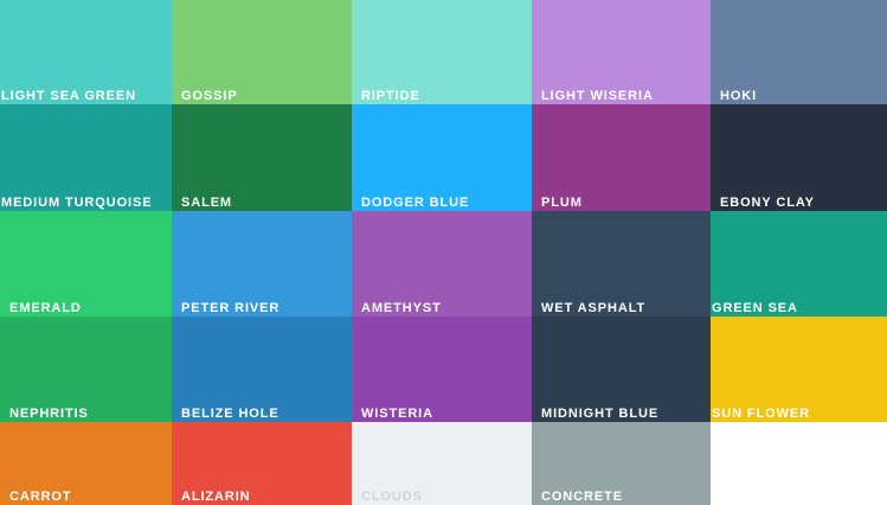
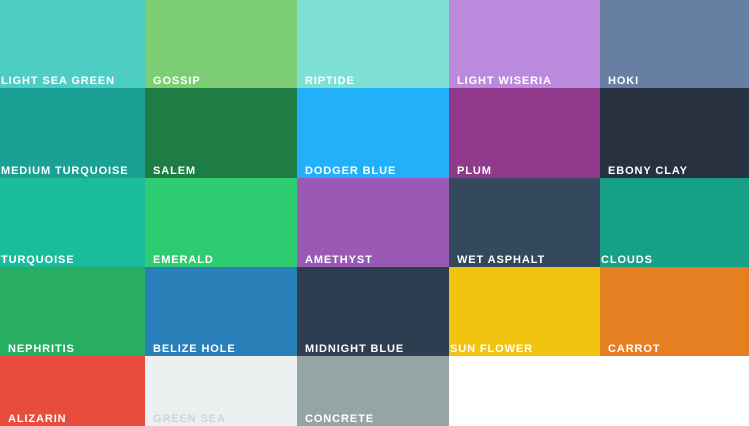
  LIGHT SEA GREEN
  GOSSIP
  RIPTIDE
  LIGHT WISERIA
  HOKI
  MEDIUM TURQUOISE
  SALEM
  DODGER BLUE
  PLUM
  EBONY CLAY
+ TURQUOISE
  EMERALD
- PETER RIVER
  AMETHYST
  WET ASPHALT
- GREEN SEA
+ CLOUDS
  NEPHRITIS
  BELIZE HOLE
- WISTERIA
  MIDNIGHT BLUE
  SUN FLOWER
  CARROT
  ALIZARIN
- CLOUDS
+ GREEN SEA
  CONCRETE
